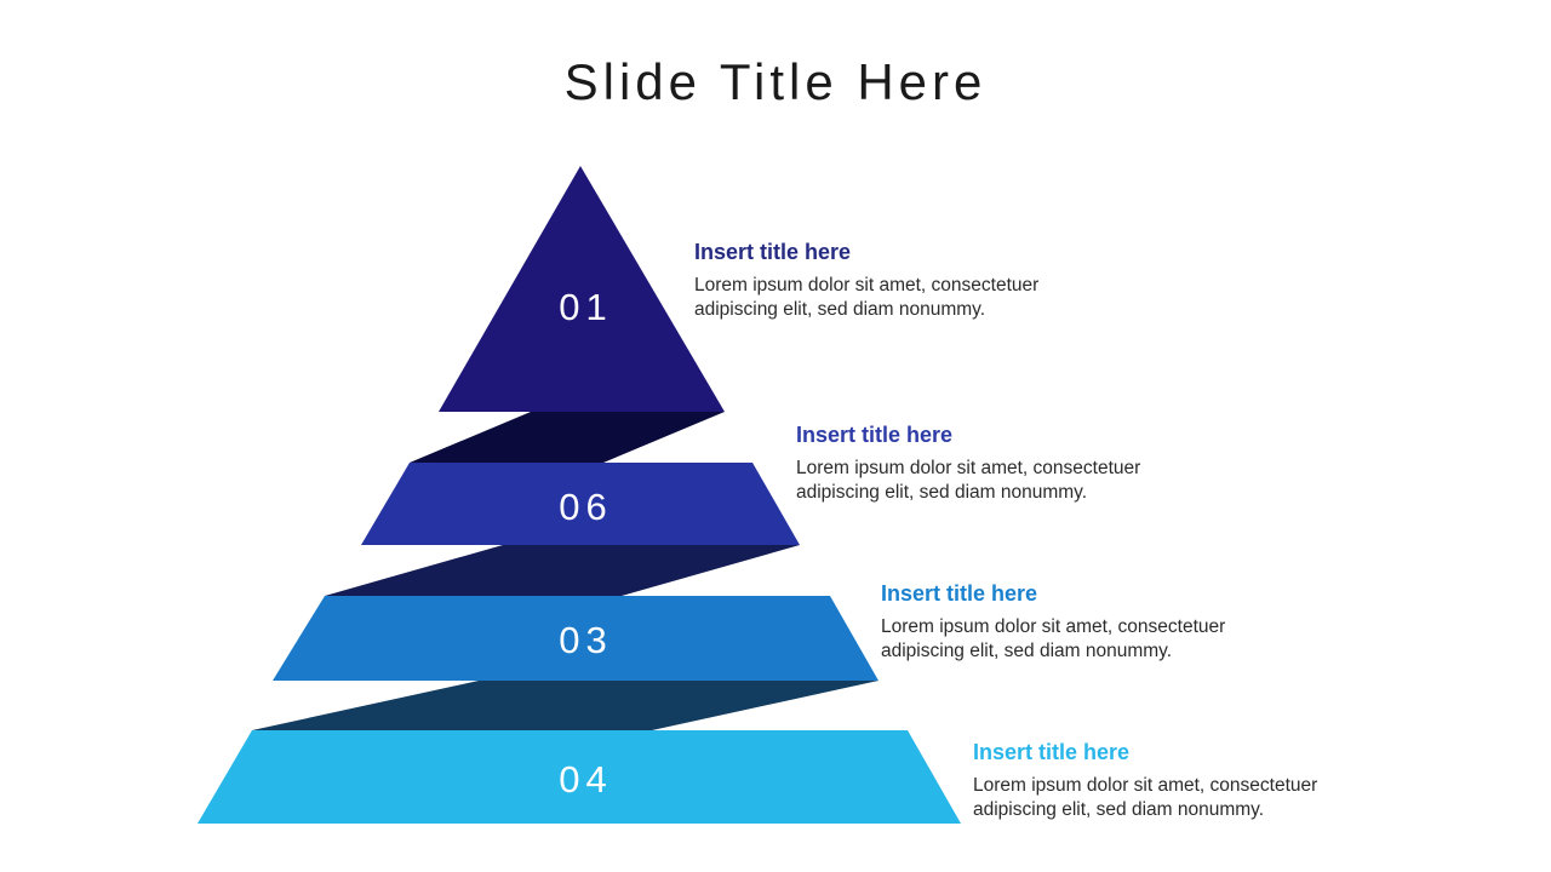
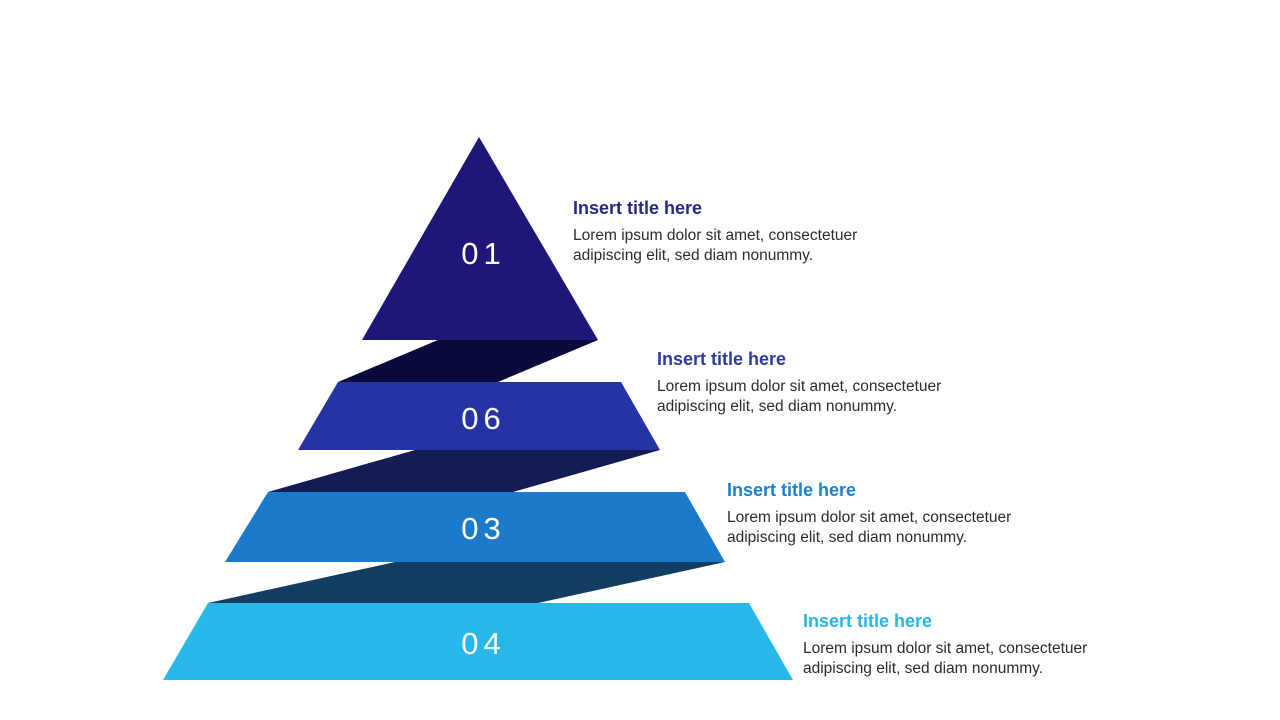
- Slide Title Here
  01
  06
  03
  04
  Insert title here
  Lorem ipsum dolor sit amet, consectetuer adipiscing elit, sed diam nonummy.
  Insert title here
  Lorem ipsum dolor sit amet, consectetuer adipiscing elit, sed diam nonummy.
  Insert title here
  Lorem ipsum dolor sit amet, consectetuer adipiscing elit, sed diam nonummy.
  Insert title here
  Lorem ipsum dolor sit amet, consectetuer adipiscing elit, sed diam nonummy.
